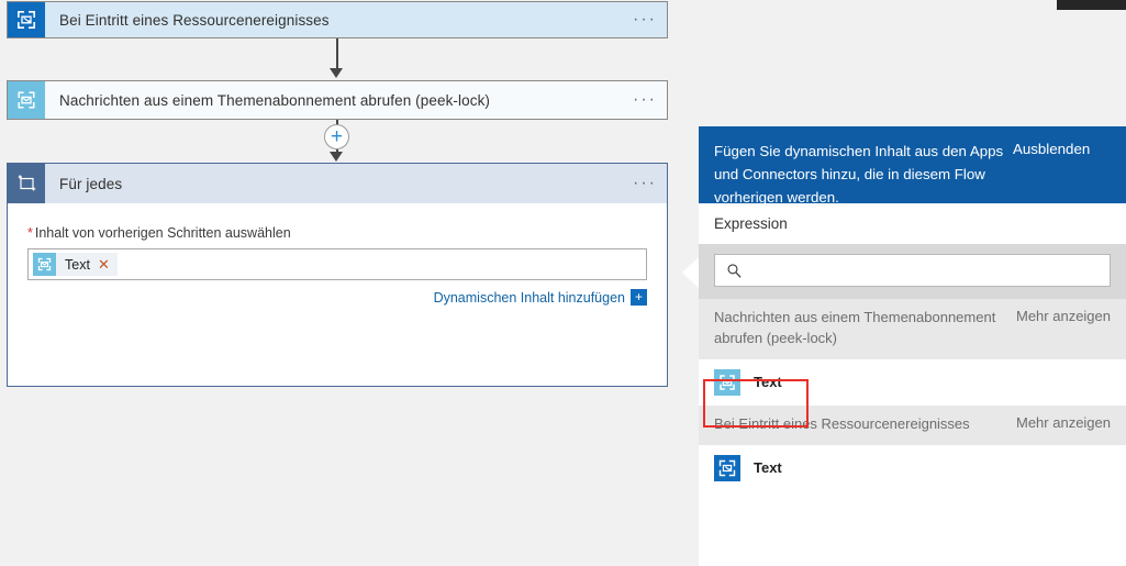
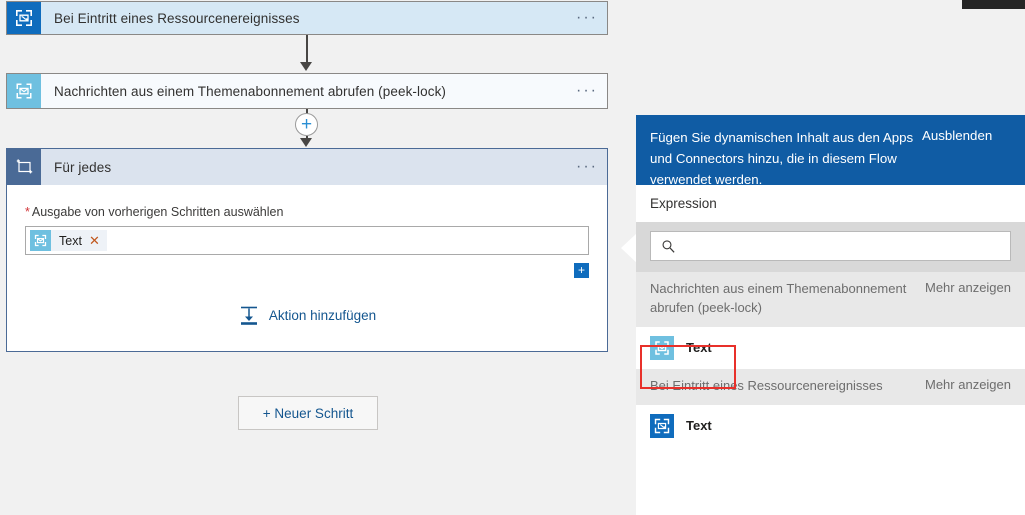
  Bei Eintritt eines Ressourcenereignisses
  ···
  Nachrichten aus einem Themenabonnement abrufen (peek-lock)
  ···
  +
  Für jedes
  ···
- * Inhalt von vorherigen Schritten auswählen
+ * Ausgabe von vorherigen Schritten auswählen
  Text
  ✕
- Dynamischen Inhalt hinzufügen
  +
+ Aktion hinzufügen
+ + Neuer Schritt
- Fügen Sie dynamischen Inhalt aus den Apps und Connectors hinzu, die in diesem Flow vorherigen werden.
+ Fügen Sie dynamischen Inhalt aus den Apps und Connectors hinzu, die in diesem Flow verwendet werden.
  Ausblenden
  Expression
  Nachrichten aus einem Themenabonnement abrufen (peek-lock)
  Mehr anzeigen
  Text
  Bei Eintritt eines Ressourcenereignisses
  Mehr anzeigen
  Text
